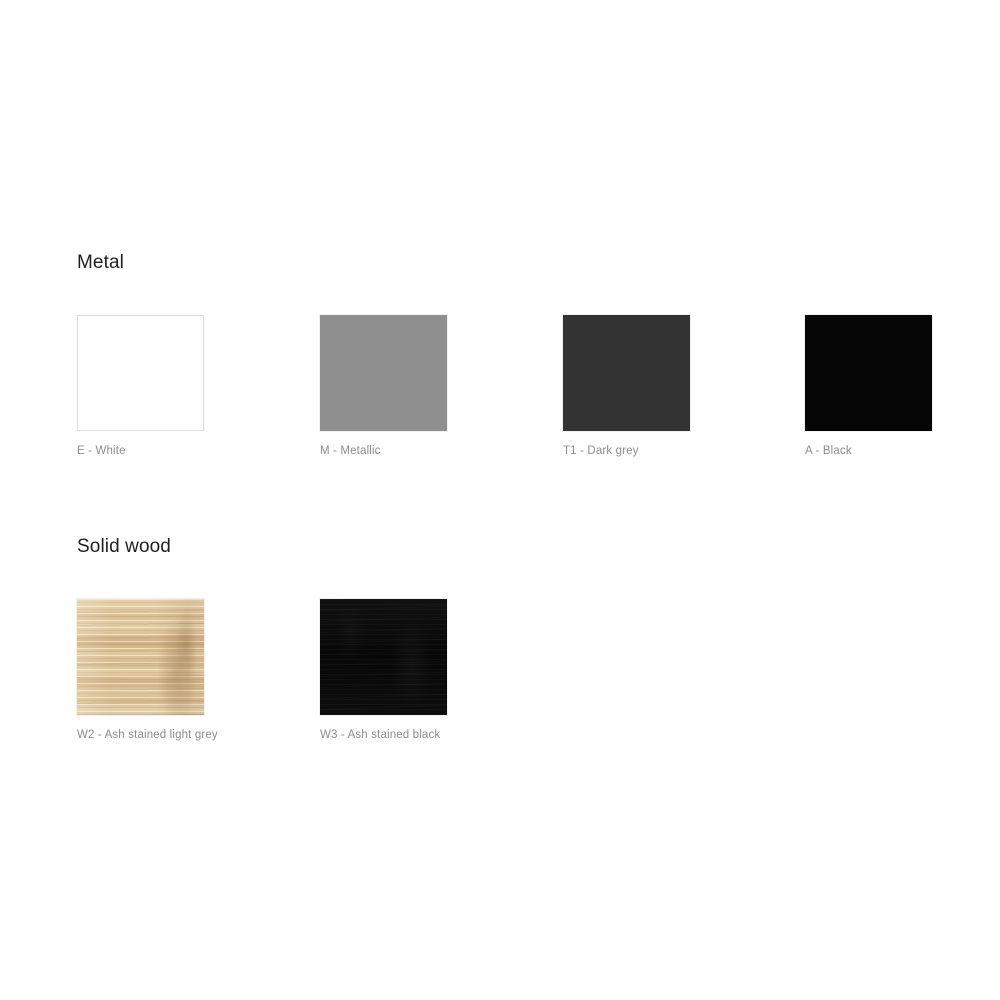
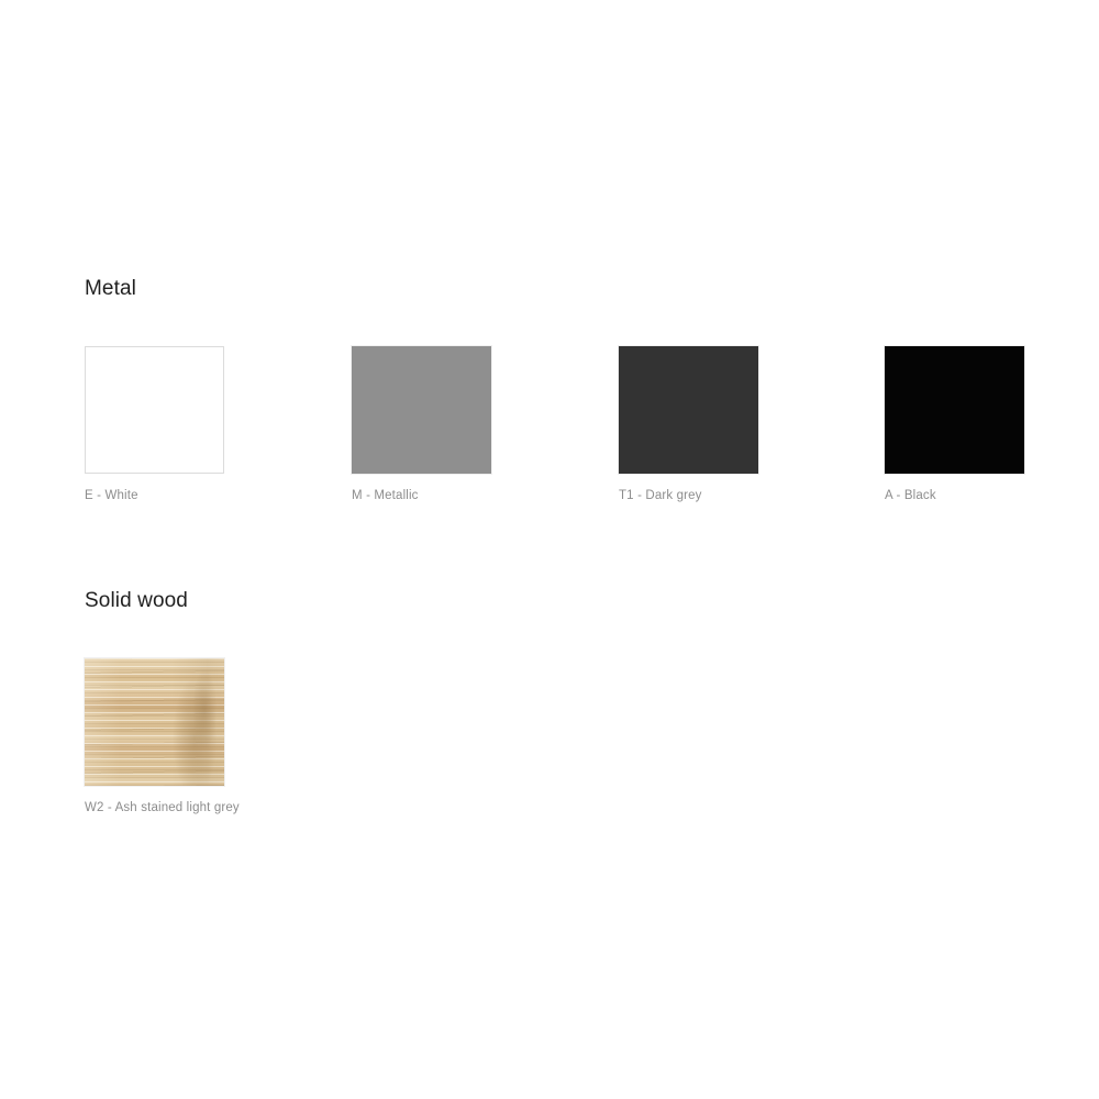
  Metal
  E - White
  M - Metallic
  T1 - Dark grey
  A - Black
  Solid wood
  W2 - Ash stained light grey
- W3 - Ash stained black
